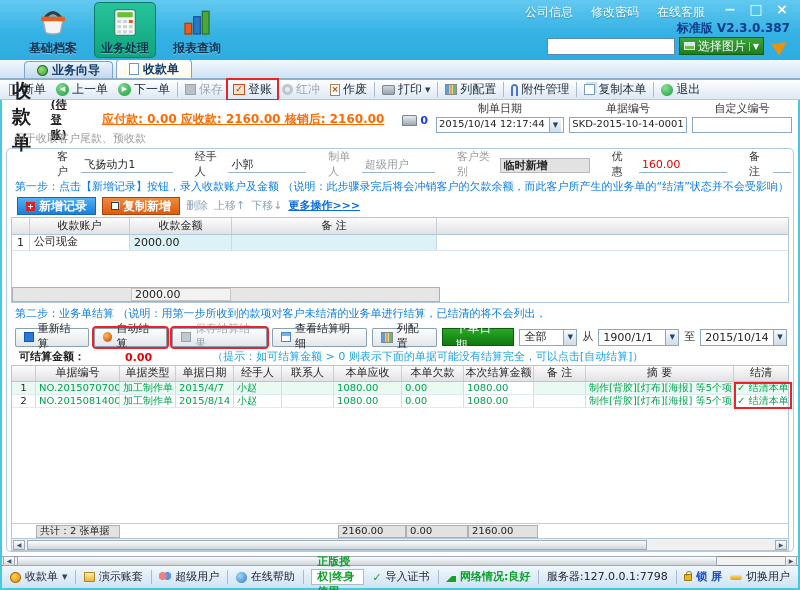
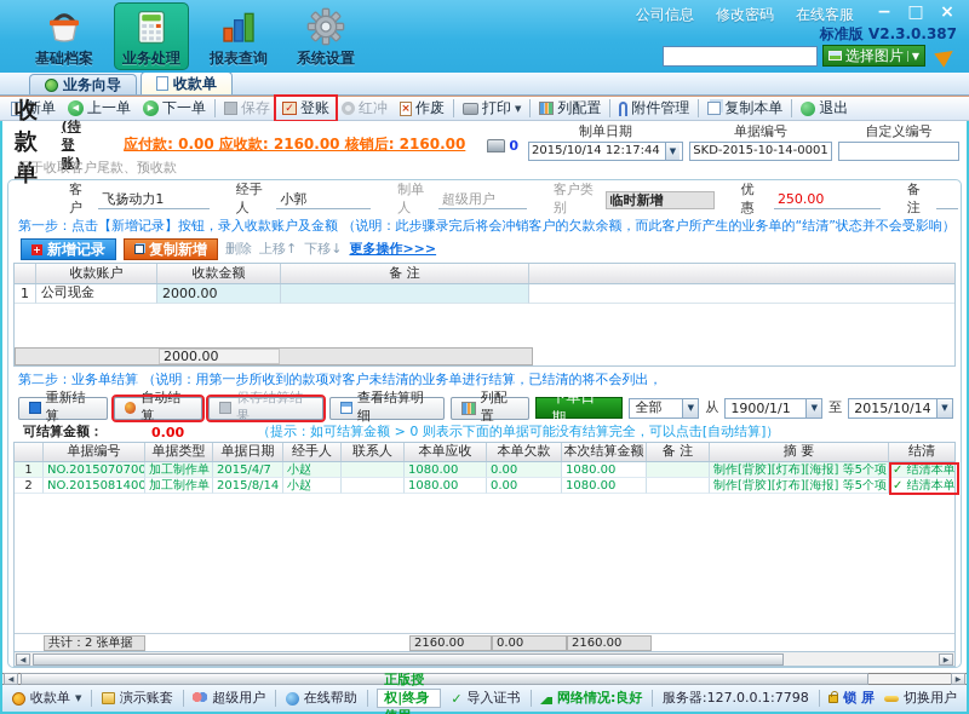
  基础档案
  业务处理
  报表查询
+ 系统设置
  公司信息
  修改密码
  在线客服
  −
  □
  ×
  标准版 V2.3.0.387
  选择图片
  ▼
  业务向导
  收款单
  新单
  ◀
  上一单
  ▶
  下一单
  保存
  ✓
  登账
  红冲
  ×
  作废
  打印
  ▼
  列配置
  附件管理
  复制本单
  退出
  收款单
  (待登账)
  应付款: 0.00 应收款: 2160.00 核销后: 2160.00
  0
  制单日期
  2015/10/14 12:17:44
  ▼
  单据编号
  SKD-2015-10-14-0001
  自定义编号
  用于收取客户尾款、预收款
  客户
  飞扬动力1
  经手人
  小郭
  制单人
  超级用户
  客户类别
  临时新增
  优 惠
- 160.00
+ 250.00
  备注
  第一步：点击【新增记录】按钮，录入收款账户及金额 （说明：此步骤录完后将会冲销客户的欠款余额，而此客户所产生的业务单的“结清”状态并不会受影响）
  +
  新增记录
  复制新增
  删除
  上移↑
  下移↓
  更多操作>>>
  收款账户
  收款金额
  备 注
  1
  公司现金
  2000.00
  2000.00
  第二步：业务单结算 （说明：用第一步所收到的款项对客户未结清的业务单进行结算，已结清的将不会列出，
  重新结算
  自动结算
  保存结算结果
  查看结算明细
  列配置
  下单日期
  全部
  ▼
  从
  1900/1/1
  ▼
  至
  2015/10/14
  ▼
  可结算金额：
  0.00
  （提示：如可结算金额 > 0 则表示下面的单据可能没有结算完全，可以点击[自动结算]）
  单据编号
  单据类型
  单据日期
  经手人
  联系人
  本单应收
  本单欠款
  本次结算金额
  备 注
  摘 要
  结清
  1
  NO.2015070700
  加工制作单
  2015/4/7
  小赵
  1080.00
  0.00
  1080.00
  制作[背胶][灯布][海报] 等5个项
  ✓
  结清本单
  2
  NO.2015081400
  加工制作单
  2015/8/14
  小赵
  1080.00
  0.00
  1080.00
  制作[背胶][灯布][海报] 等5个项
  ✓
  结清本单
  共计：2 张单据
  2160.00
  0.00
  2160.00
  收款单
  ▼
  演示账套
  超级用户
  在线帮助
  正版授权|终身
  ✓
  导入证书
  网络情况:良好
  服务器:127.0.0.1:7798
  锁 屏
  切换用户
